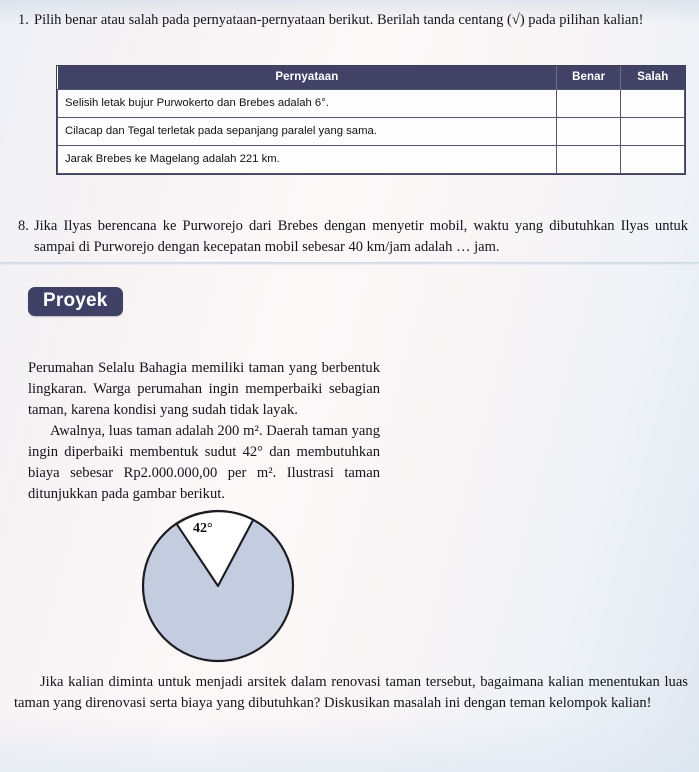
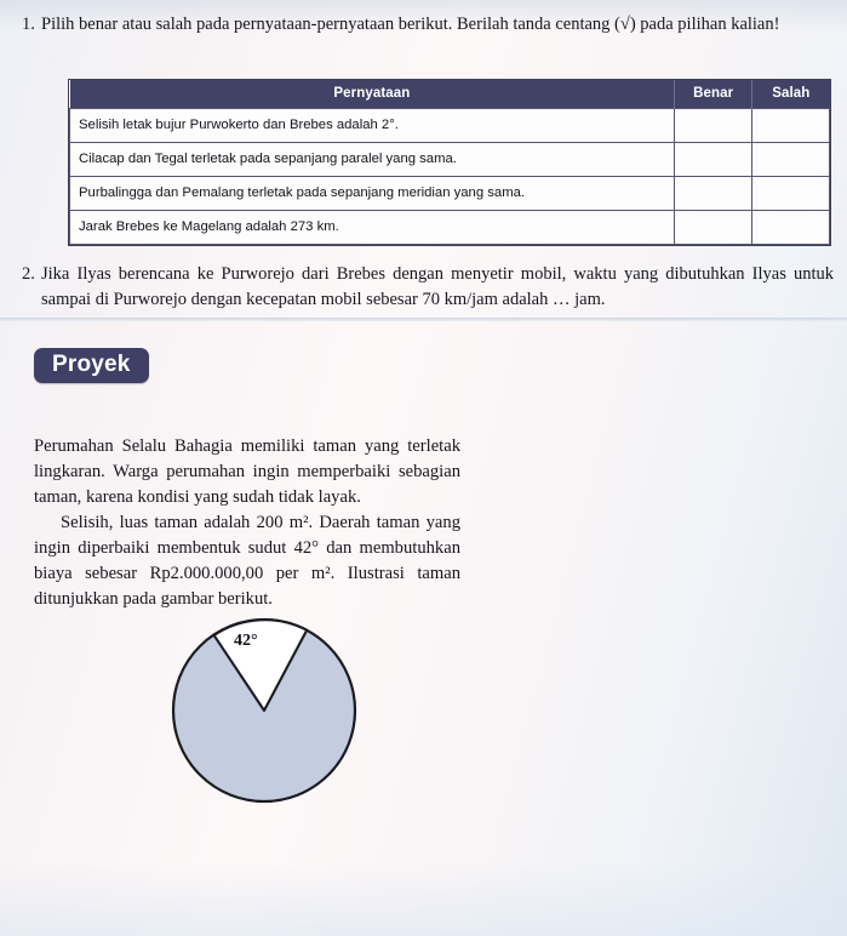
  1.
  Pilih benar atau salah pada pernyataan-pernyataan berikut. Berilah tanda centang (√) pada pilihan kalian!
  Pernyataan	Benar	Salah
- Selisih letak bujur Purwokerto dan Brebes adalah 6°.
+ Selisih letak bujur Purwokerto dan Brebes adalah 2°.
  Cilacap dan Tegal terletak pada sepanjang paralel yang sama.
+ Purbalingga dan Pemalang terletak pada sepanjang meridian yang sama.
- Jarak Brebes ke Magelang adalah 221 km.
+ Jarak Brebes ke Magelang adalah 273 km.
- 8.
+ 2.
- Jika Ilyas berencana ke Purworejo dari Brebes dengan menyetir mobil, waktu yang dibutuhkan Ilyas untuk sampai di Purworejo dengan kecepatan mobil sebesar 40 km/jam adalah … jam.
+ Jika Ilyas berencana ke Purworejo dari Brebes dengan menyetir mobil, waktu yang dibutuhkan Ilyas untuk sampai di Purworejo dengan kecepatan mobil sebesar 70 km/jam adalah … jam.
  Proyek
- Perumahan Selalu Bahagia memiliki taman yang berbentuk lingkaran. Warga perumahan ingin memperbaiki sebagian taman, karena kondisi yang sudah tidak layak.
+ Perumahan Selalu Bahagia memiliki taman yang terletak lingkaran. Warga perumahan ingin memperbaiki sebagian taman, karena kondisi yang sudah tidak layak.
- Awalnya, luas taman adalah 200 m². Daerah taman yang ingin diperbaiki membentuk sudut 42° dan membutuhkan biaya sebesar Rp2.000.000,00 per m². Ilustrasi taman ditunjukkan pada gambar berikut.
+ Selisih, luas taman adalah 200 m². Daerah taman yang ingin diperbaiki membentuk sudut 42° dan membutuhkan biaya sebesar Rp2.000.000,00 per m². Ilustrasi taman ditunjukkan pada gambar berikut.
  42°
- Jika kalian diminta untuk menjadi arsitek dalam renovasi taman tersebut, bagaimana kalian menentukan luas taman yang direnovasi serta biaya yang dibutuhkan? Diskusikan masalah ini dengan teman kelompok kalian!
